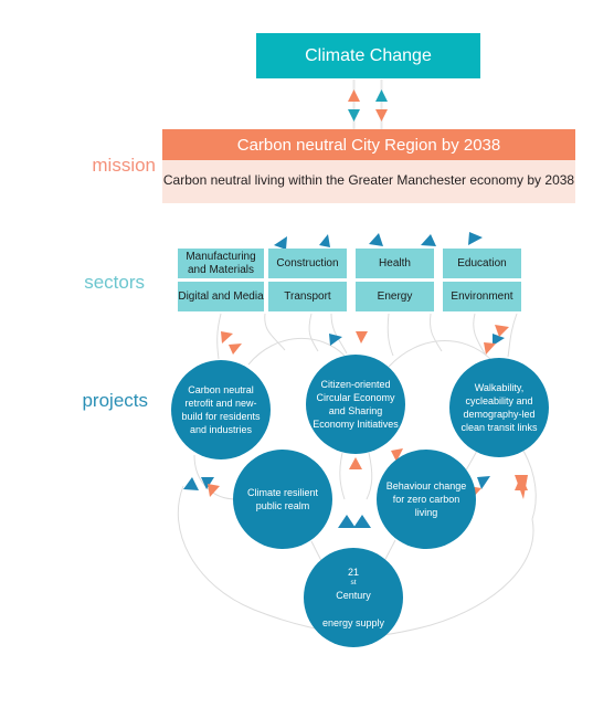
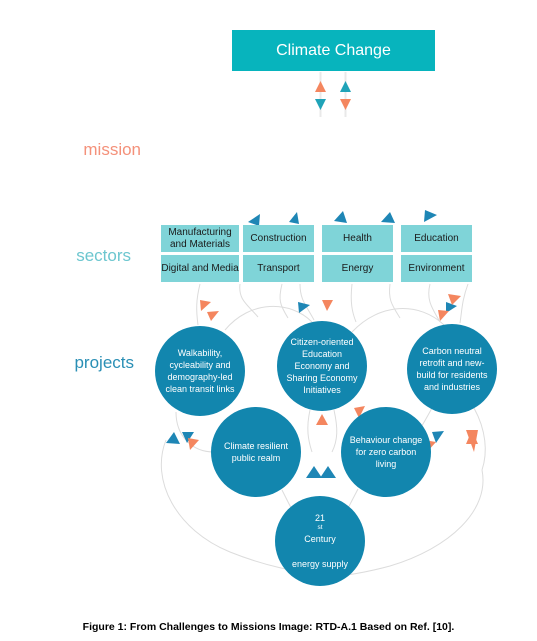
  mission
  sectors
  projects
  Climate Change
- Carbon neutral City Region by 2038
- Carbon neutral living within the Greater Manchester economy by 2038
  Manufacturing and Materials
  Construction
  Health
  Education
  Digital and Media
  Transport
  Energy
  Environment
- Carbon neutral retrofit and new-build for residents and industries
+ Walkability, cycleability and demography-led clean transit links
- Citizen-oriented Circular Economy and Sharing Economy Initiatives
+ Citizen-oriented Education Economy and Sharing Economy Initiatives
- Walkability, cycleability and demography-led clean transit links
+ Carbon neutral retrofit and new-build for residents and industries
  Climate resilient public realm
  Behaviour change for zero carbon living
  21
  Century
  energy supply
+ Figure 1: From Challenges to Missions Image: RTD-A.1 Based on Ref. [10].
